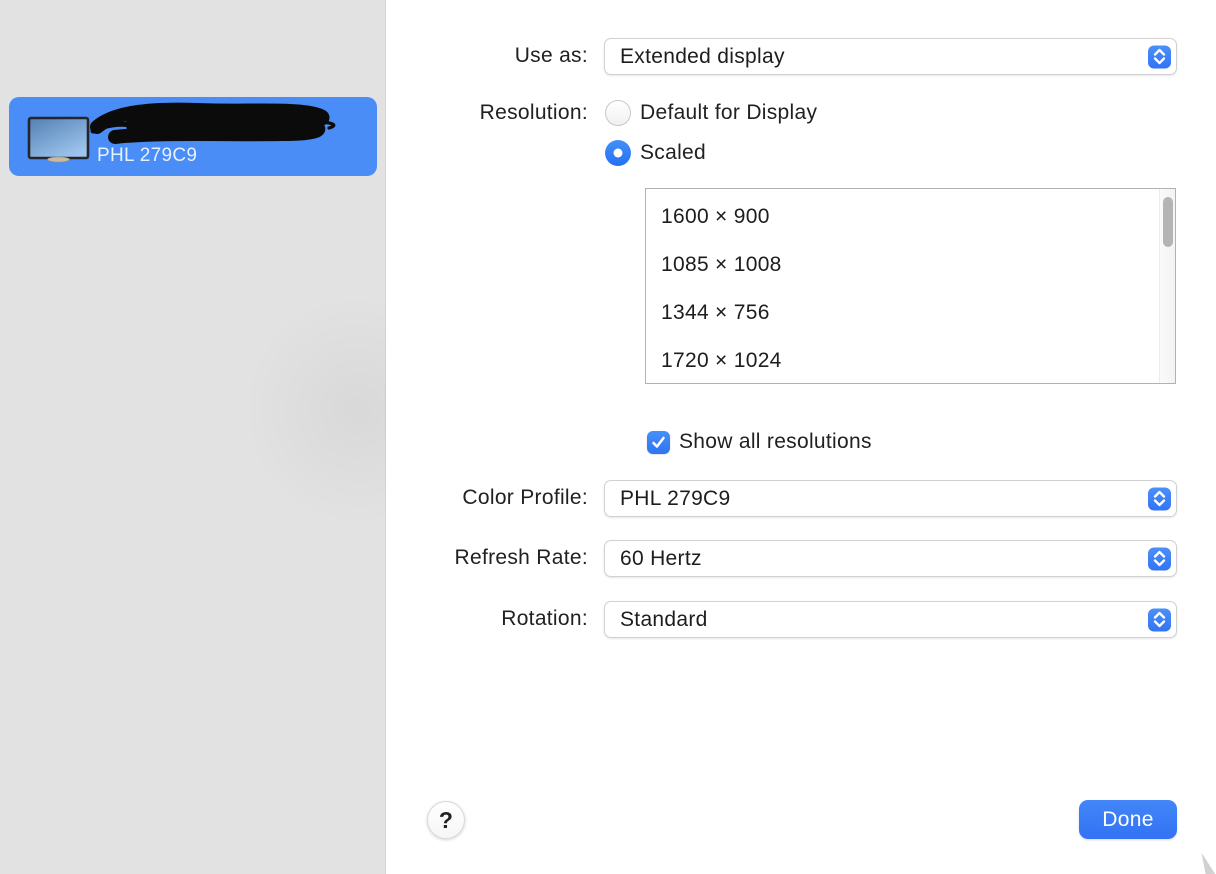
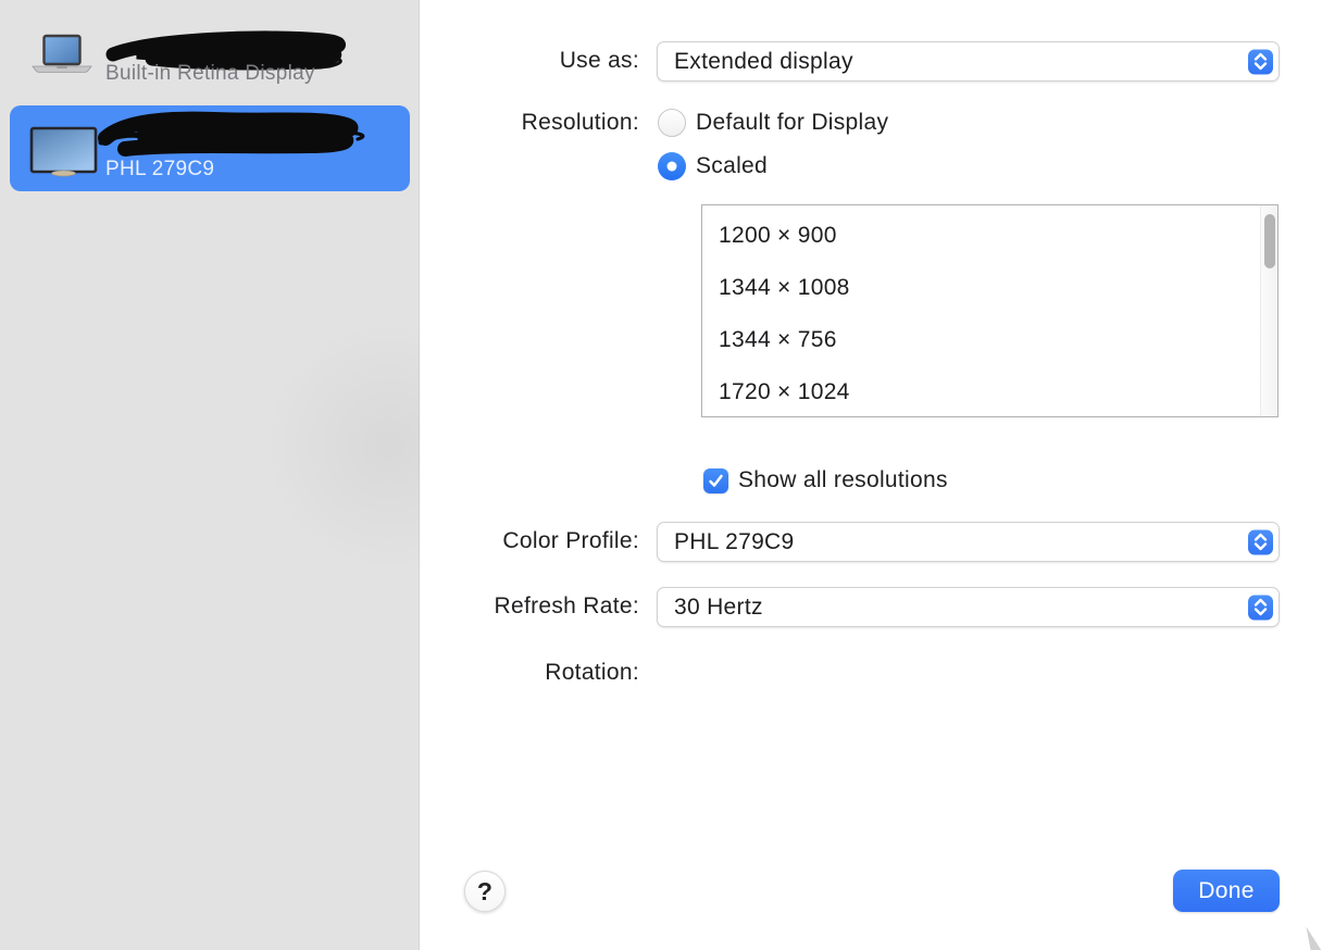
+ Built-in Retina Display
  PHL 279C9
  Use as:
  Extended display
  Resolution:
  Default for Display
  Scaled
- 1600 × 900
+ 1200 × 900
- 1085 × 1008
+ 1344 × 1008
  1344 × 756
  1720 × 1024
  Show all resolutions
  Color Profile:
  PHL 279C9
  Refresh Rate:
- 60 Hertz
+ 30 Hertz
  Rotation:
- Standard
  ?
  Done
